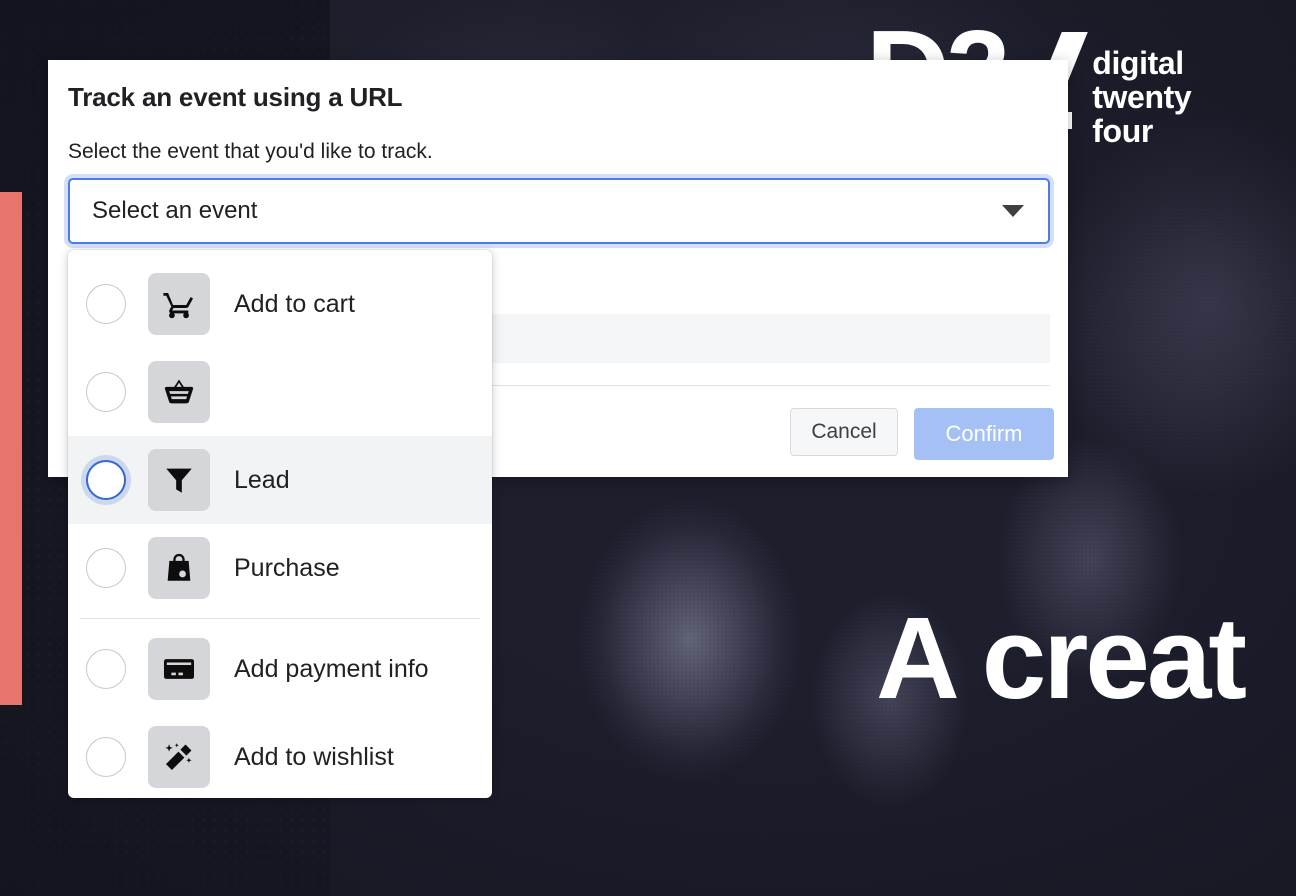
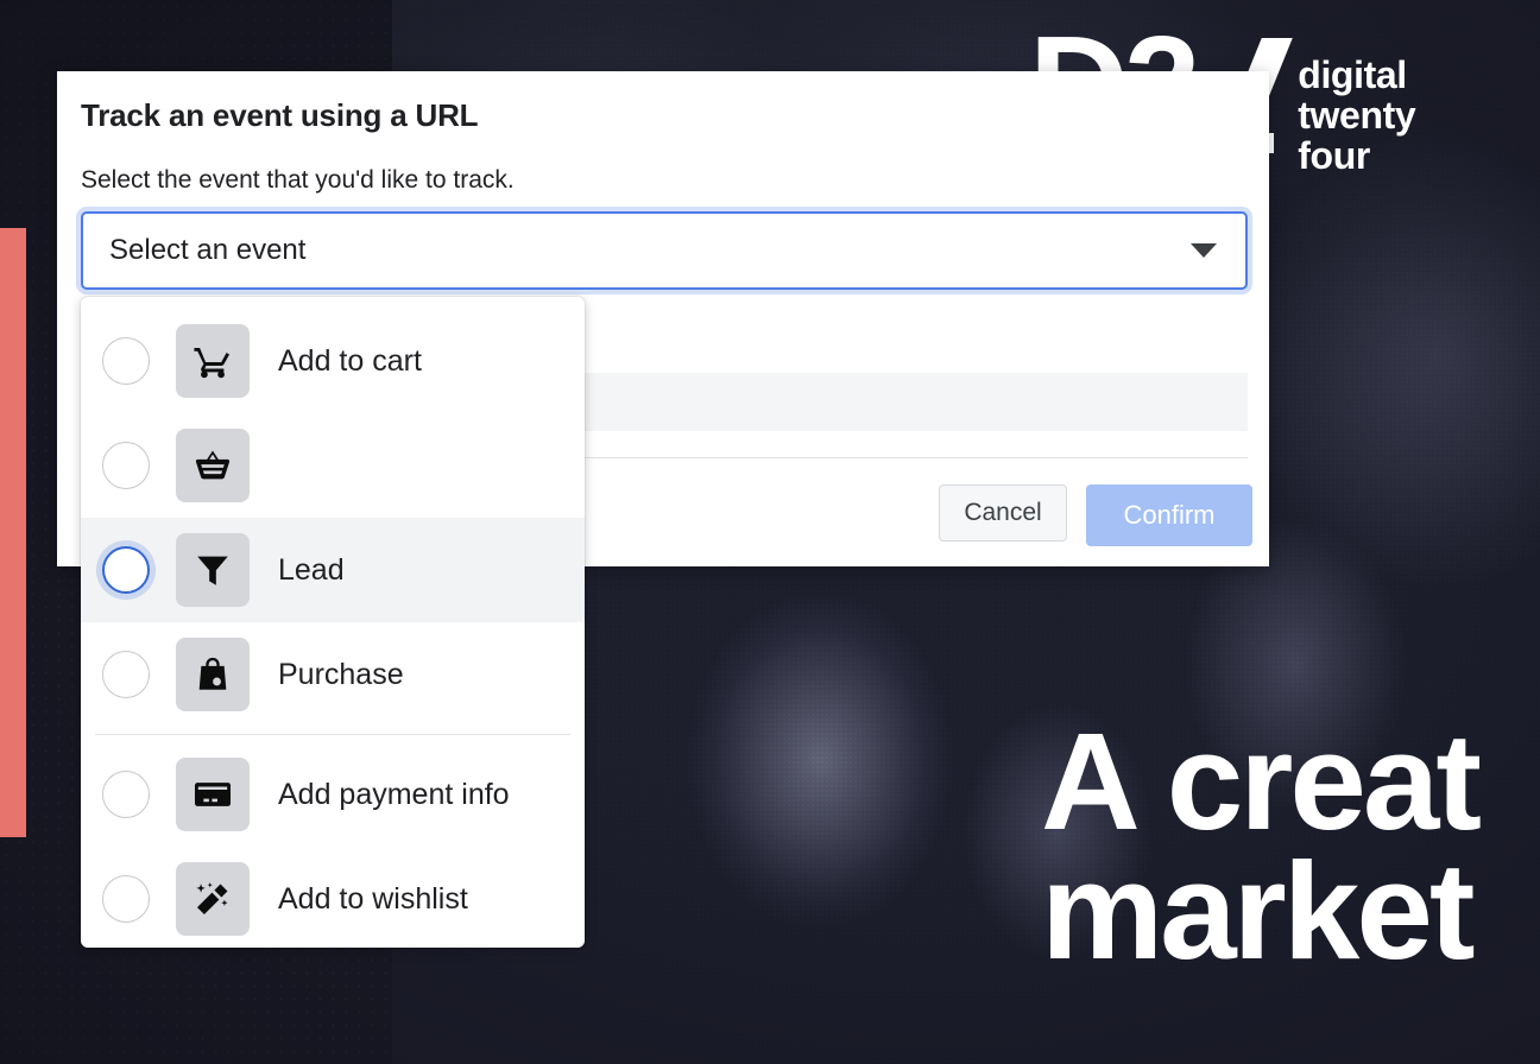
  digital
  twenty
  four
  A creat
+ market
  Track an event using a URL
  Select the event that you'd like to track.
  Select an event
  Cancel
  Confirm
  Add to cart
  Lead
  Purchase
  Add payment info
  Add to wishlist
